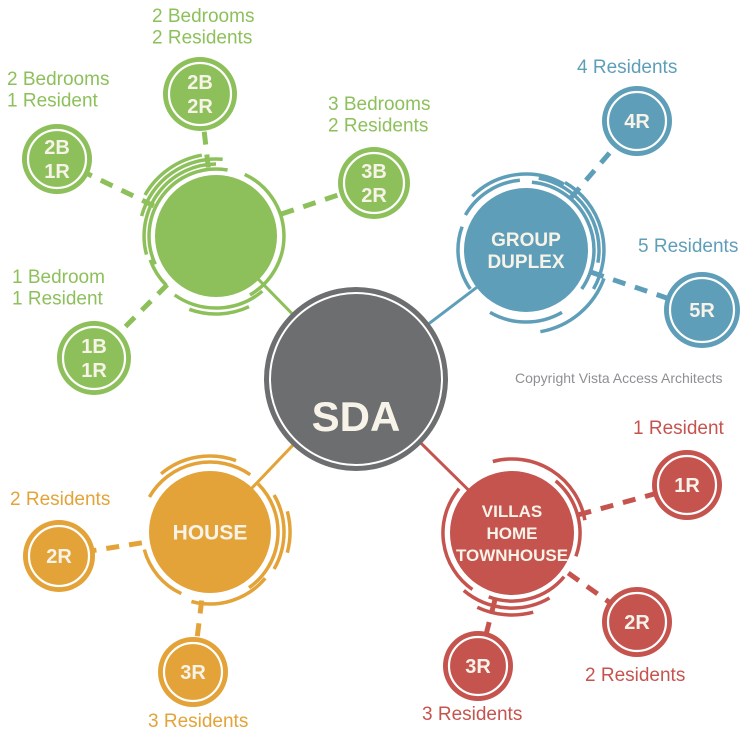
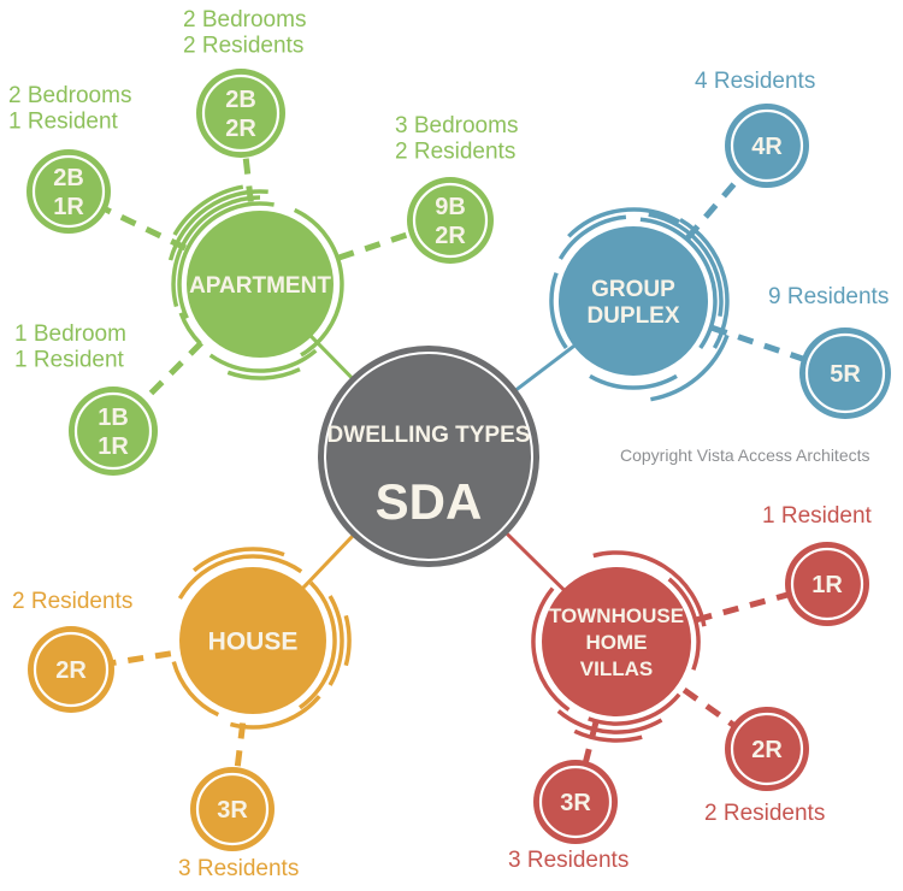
+ DWELLING TYPES
  SDA
+ APARTMENT
  GROUP
  DUPLEX
  HOUSE
- VILLAS
+ TOWNHOUSE
  HOME
- TOWNHOUSE
+ VILLAS
  2B
  2R
  2 Bedrooms
  2 Residents
  2B
  1R
  2 Bedrooms
  1 Resident
- 3B
+ 9B
  2R
  3 Bedrooms
  2 Residents
  1B
  1R
  1 Bedroom
  1 Resident
  4R
  4 Residents
  5R
- 5 Residents
+ 9 Residents
  2R
  2 Residents
  3R
  3 Residents
  1R
  1 Resident
  2R
  2 Residents
  3R
  3 Residents
  Copyright Vista Access Architects
